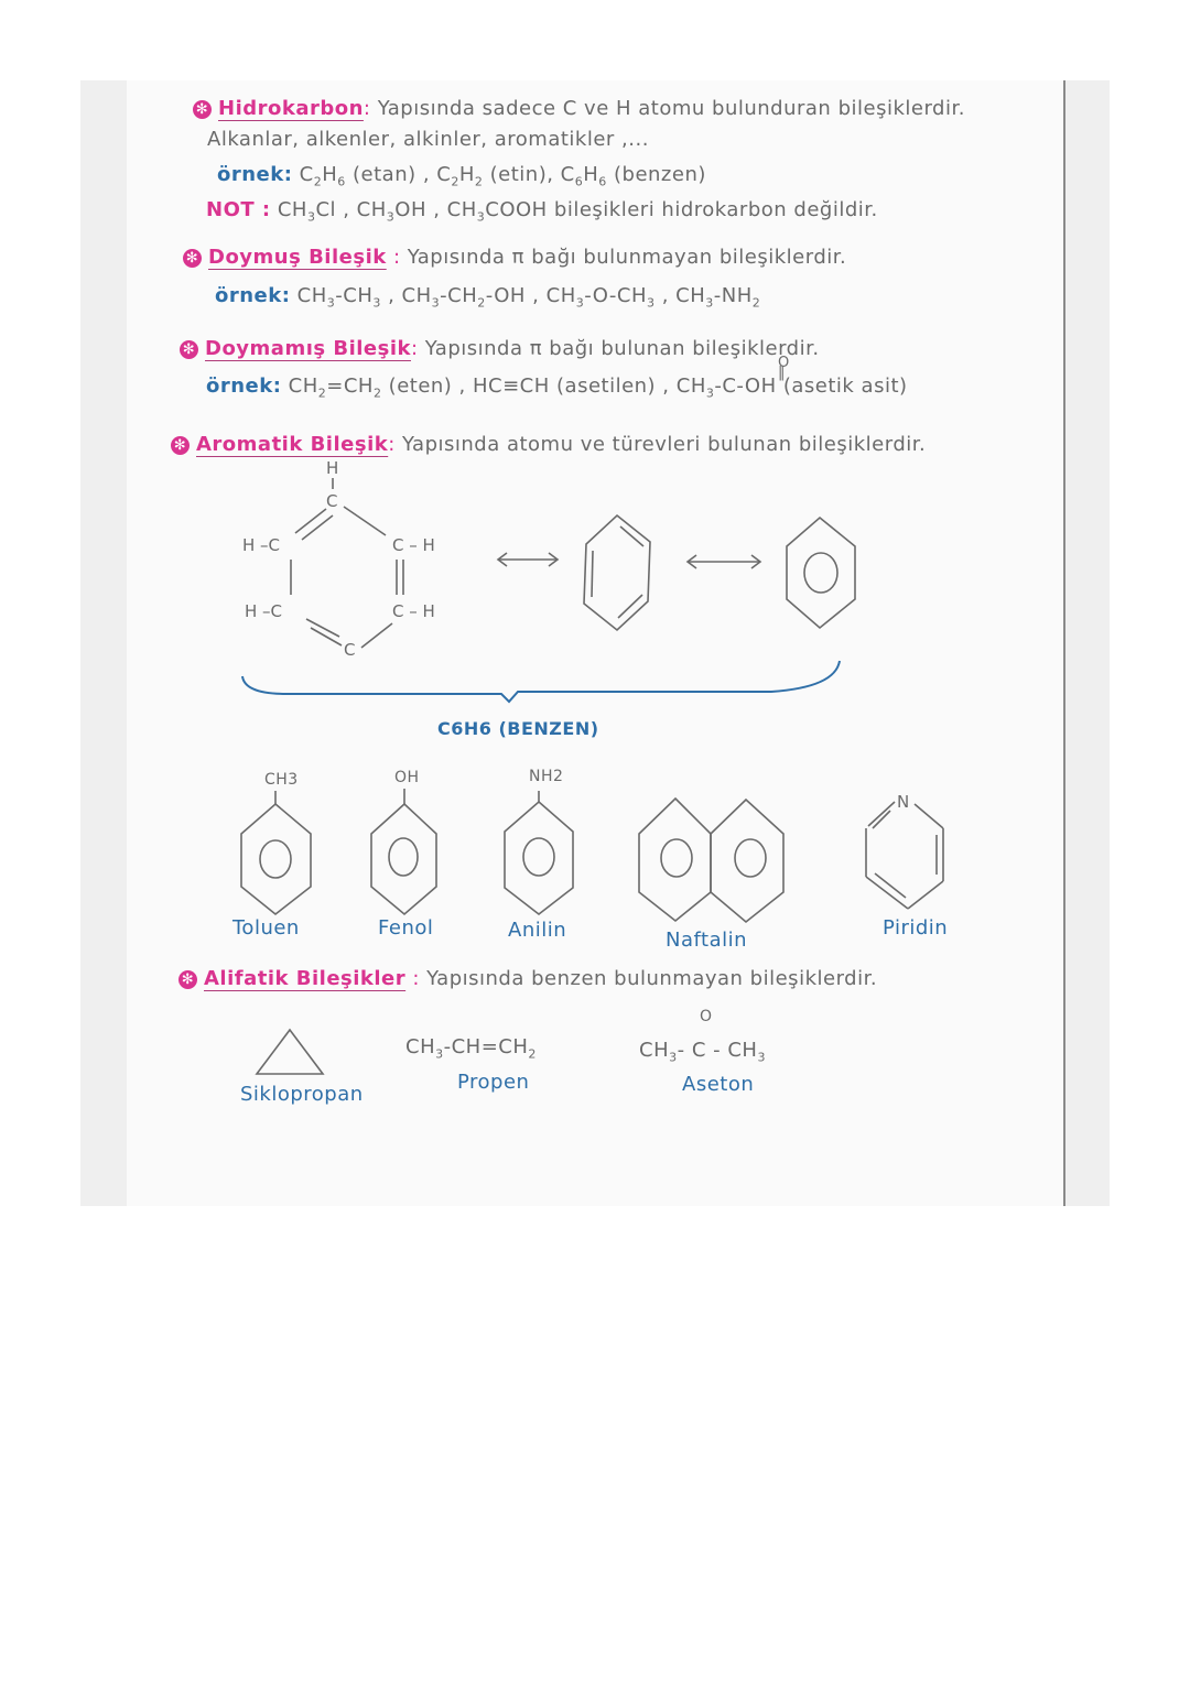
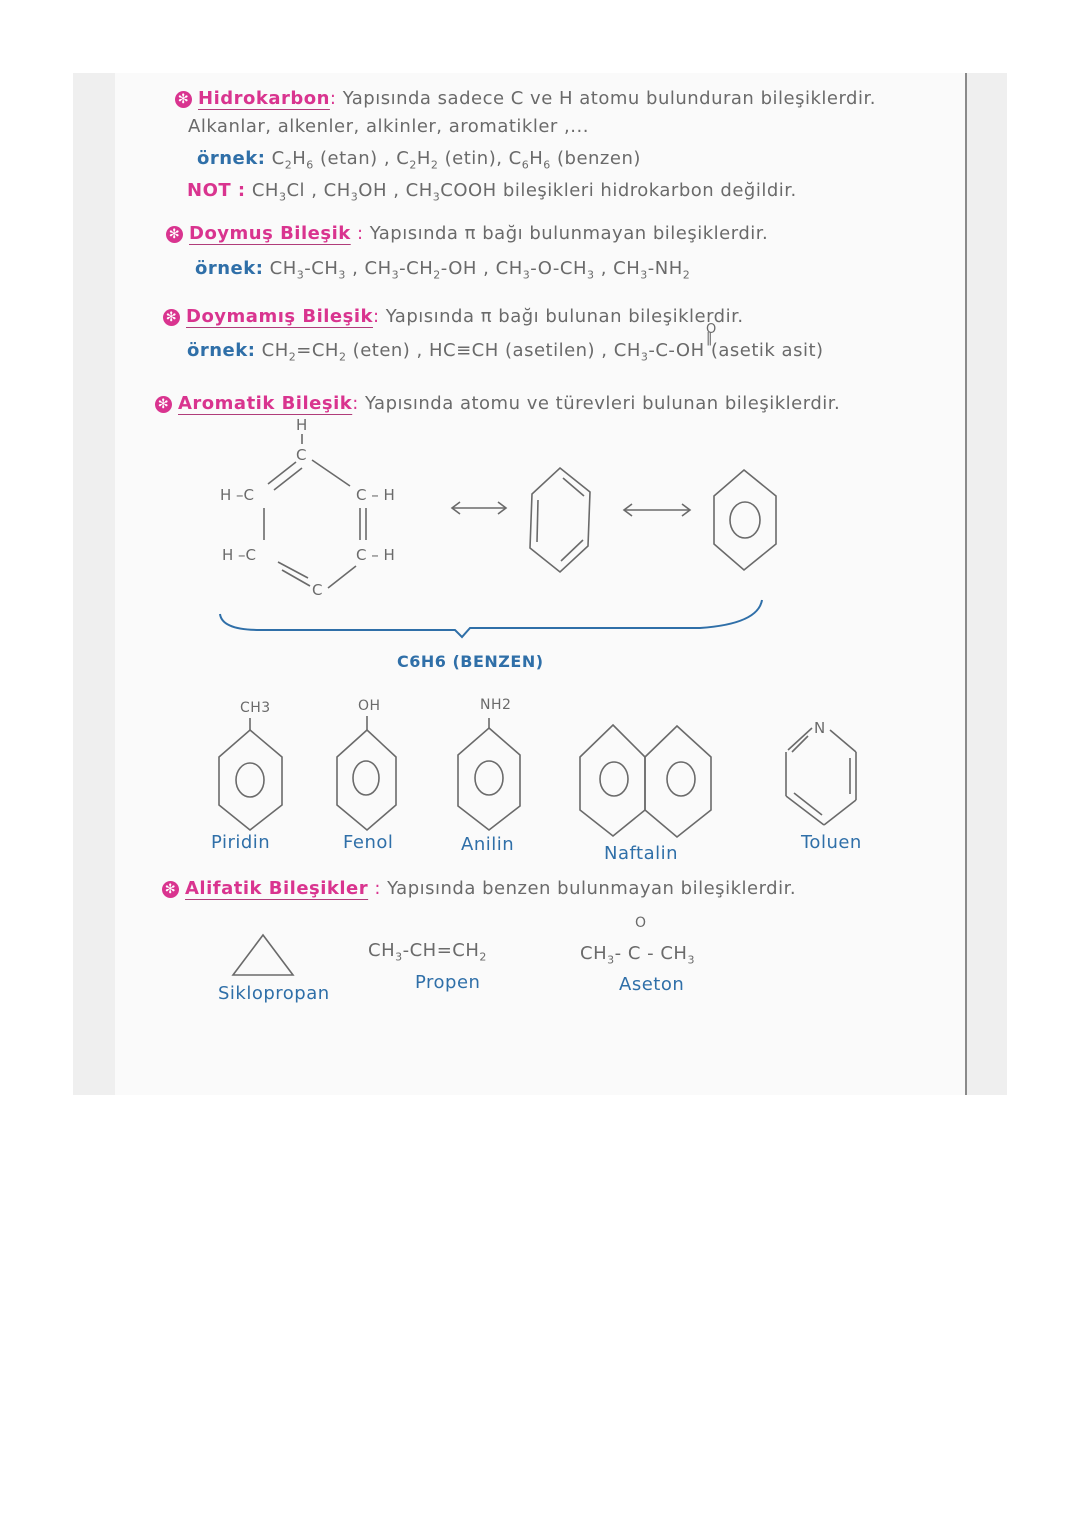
  ✻ Hidrokarbon: Yapısında sadece C ve H atomu bulunduran bileşiklerdir.
  Alkanlar, alkenler, alkinler, aromatikler ,...
  örnek: C2H6 (etan) , C2H2 (etin), C6H6 (benzen)
  NOT : CH3Cl , CH3OH , CH3COOH bileşikleri hidrokarbon değildir.
  ✻ Doymuş Bileşik : Yapısında π bağı bulunmayan bileşiklerdir.
  örnek: CH3-CH3 , CH3-CH2-OH , CH3-O-CH3 , CH3-NH2
  ✻ Doymamış Bileşik: Yapısında π bağı bulunan bileşiklerdir.
  örnek: CH2=CH2 (eten) , HC≡CH (asetilen) , CH3-C-OH (asetik asit)
  O
  ‖
  ✻ Aromatik Bileşik: Yapısında atomu ve türevleri bulunan bileşiklerdir.
  H
  C
  H –C
  C – H
  H –C
  C – H
  C
  N
  C6H6 (BENZEN)
  CH3
  OH
  NH2
- Toluen
+ Piridin
  Fenol
  Anilin
  Naftalin
- Piridin
+ Toluen
  ✻ Alifatik Bileşikler : Yapısında benzen bulunmayan bileşiklerdir.
  CH3-CH=CH2
  O
  CH3- C - CH3
  Siklopropan
  Propen
  Aseton
